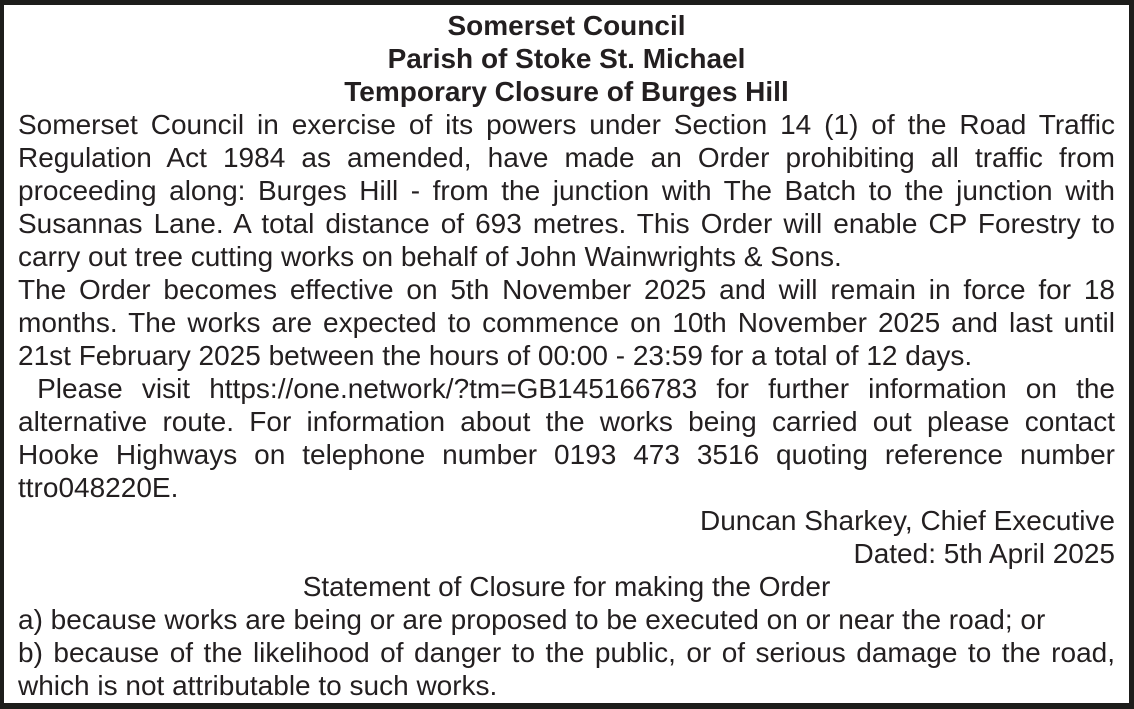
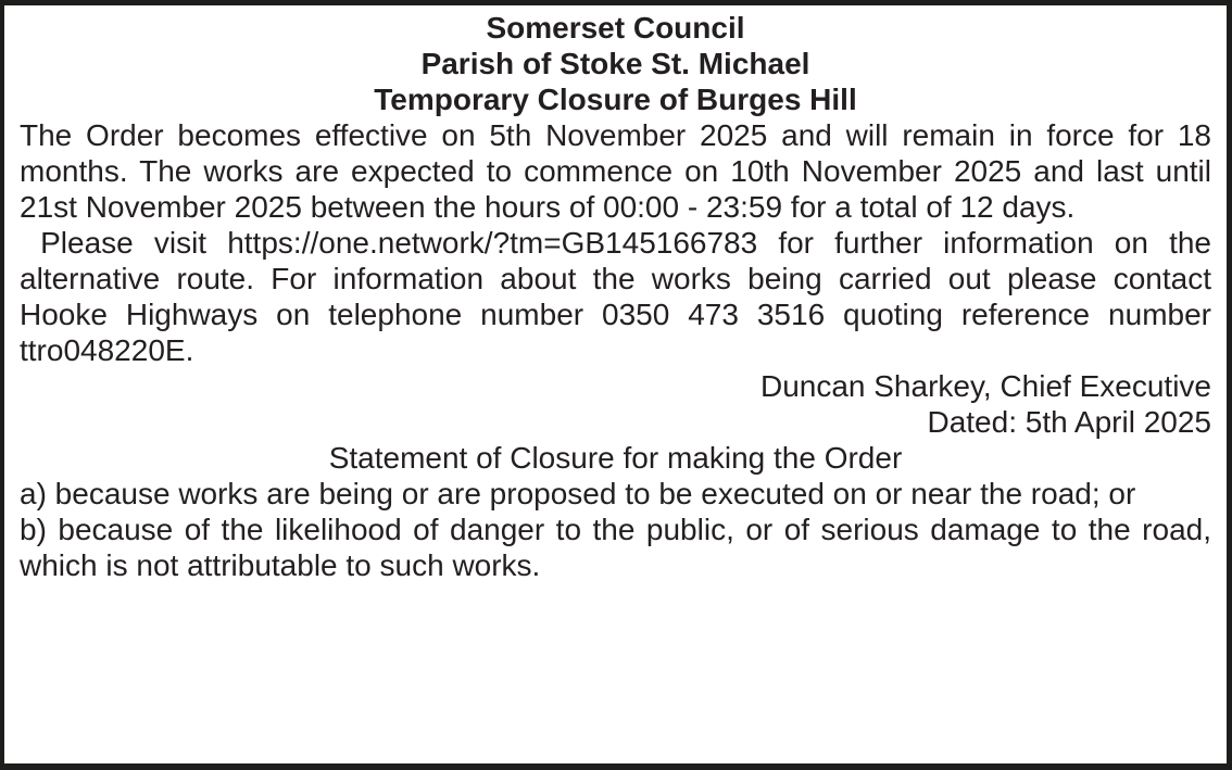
  Somerset Council
  Parish of Stoke St. Michael
  Temporary Closure of Burges Hill
- Somerset Council in exercise of its powers under Section 14 (1) of the Road Traffic Regulation Act 1984 as amended, have made an Order prohibiting all traffic from proceeding along: Burges Hill - from the junction with The Batch to the junction with Susannas Lane. A total distance of 693 metres. This Order will enable CP Forestry to carry out tree cutting works on behalf of John Wainwrights & Sons.
- The Order becomes effective on 5th November 2025 and will remain in force for 18 months. The works are expected to commence on 10th November 2025 and last until 21st February 2025 between the hours of 00:00 - 23:59 for a total of 12 days.
+ The Order becomes effective on 5th November 2025 and will remain in force for 18 months. The works are expected to commence on 10th November 2025 and last until 21st November 2025 between the hours of 00:00 - 23:59 for a total of 12 days.
- Please visit https://one.network/?tm=GB145166783 for further information on the alternative route. For information about the works being carried out please contact Hooke Highways on telephone number 0193 473 3516 quoting reference number ttro048220E.
+ Please visit https://one.network/?tm=GB145166783 for further information on the alternative route. For information about the works being carried out please contact Hooke Highways on telephone number 0350 473 3516 quoting reference number ttro048220E.
  Duncan Sharkey, Chief Executive
  Dated: 5th April 2025
  Statement of Closure for making the Order
  a) because works are being or are proposed to be executed on or near the road; or
  b) because of the likelihood of danger to the public, or of serious damage to the road, which is not attributable to such works.
